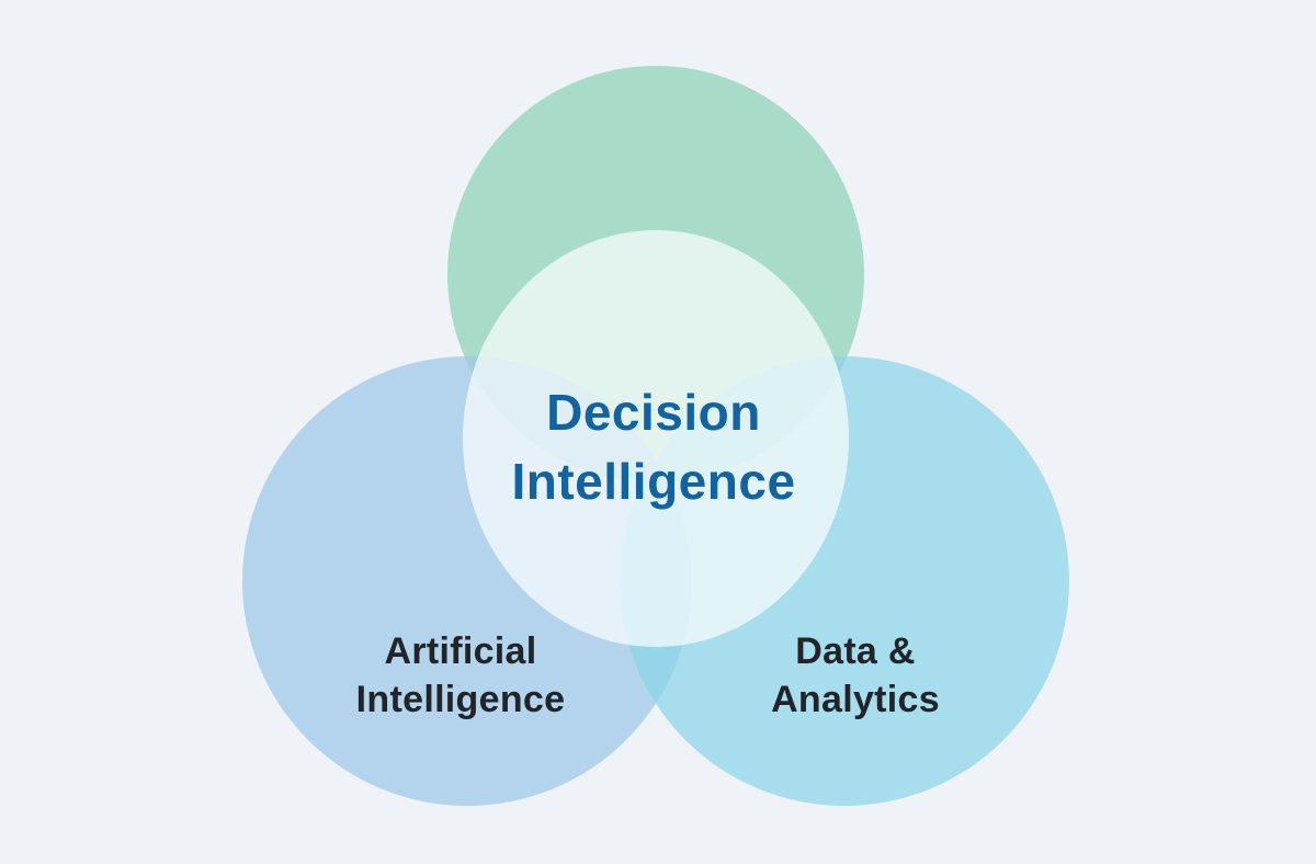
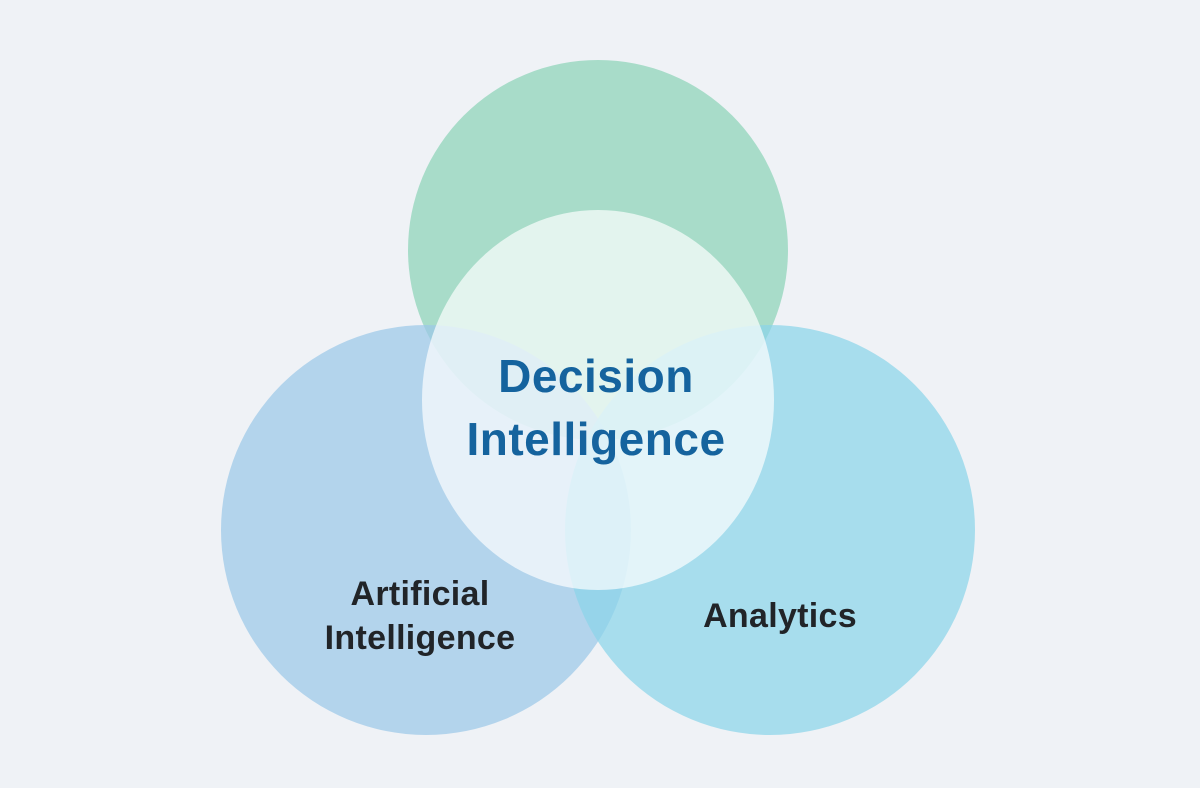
  Decision
  Intelligence
  Artificial
  Intelligence
- Data &
  Analytics
